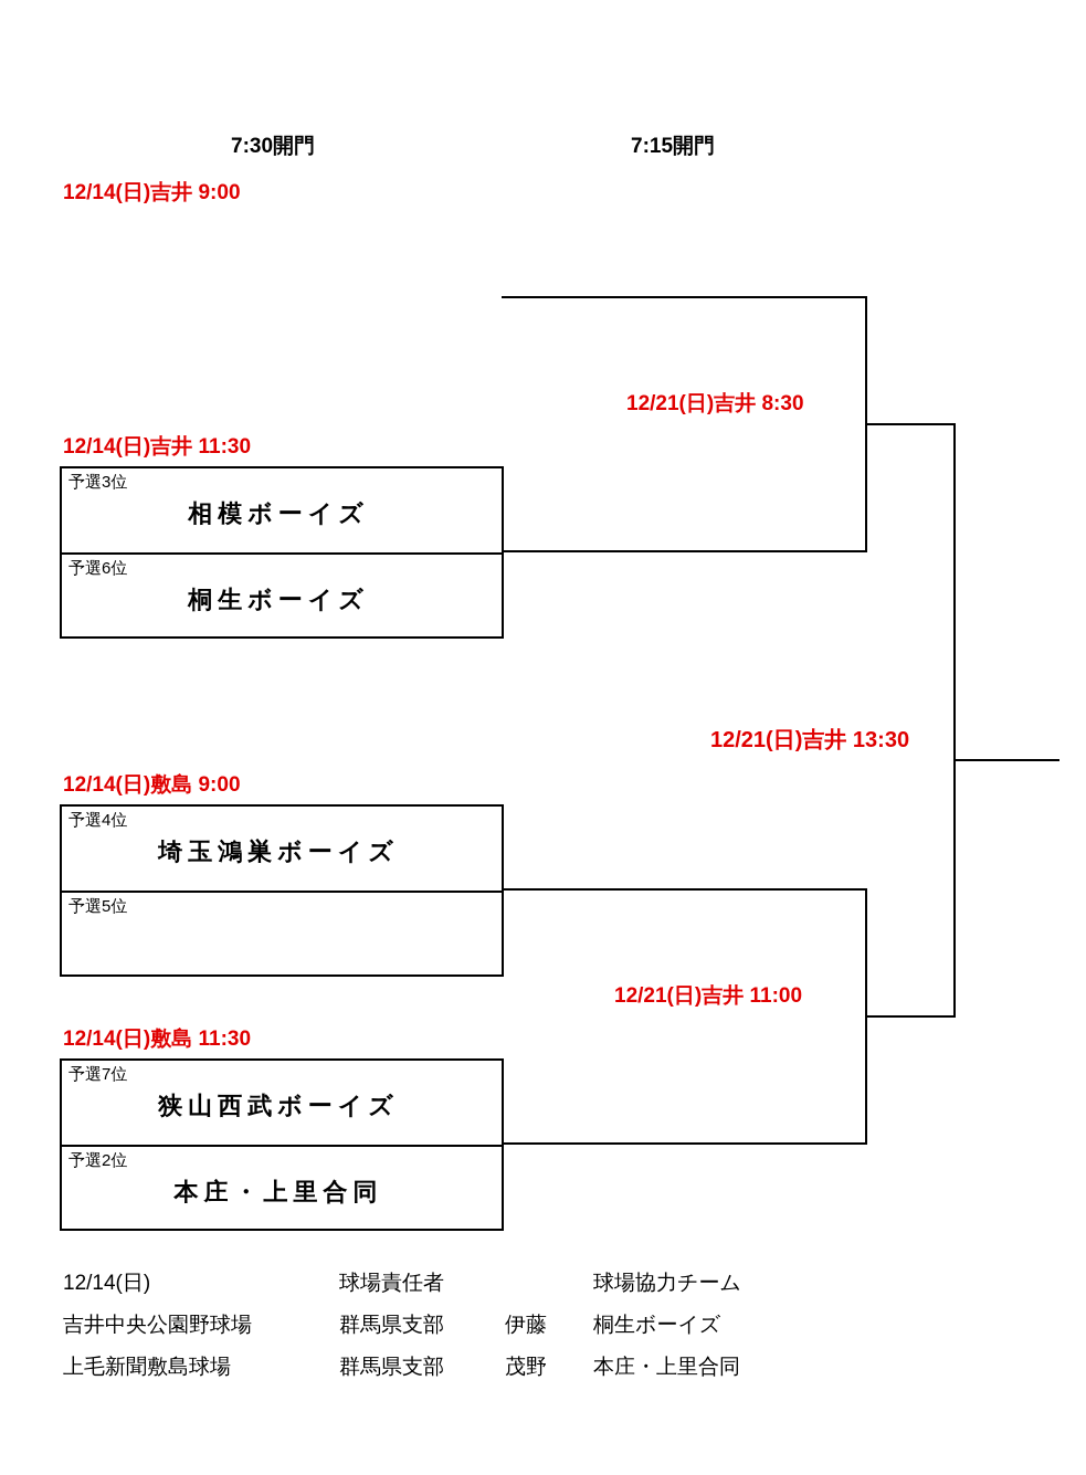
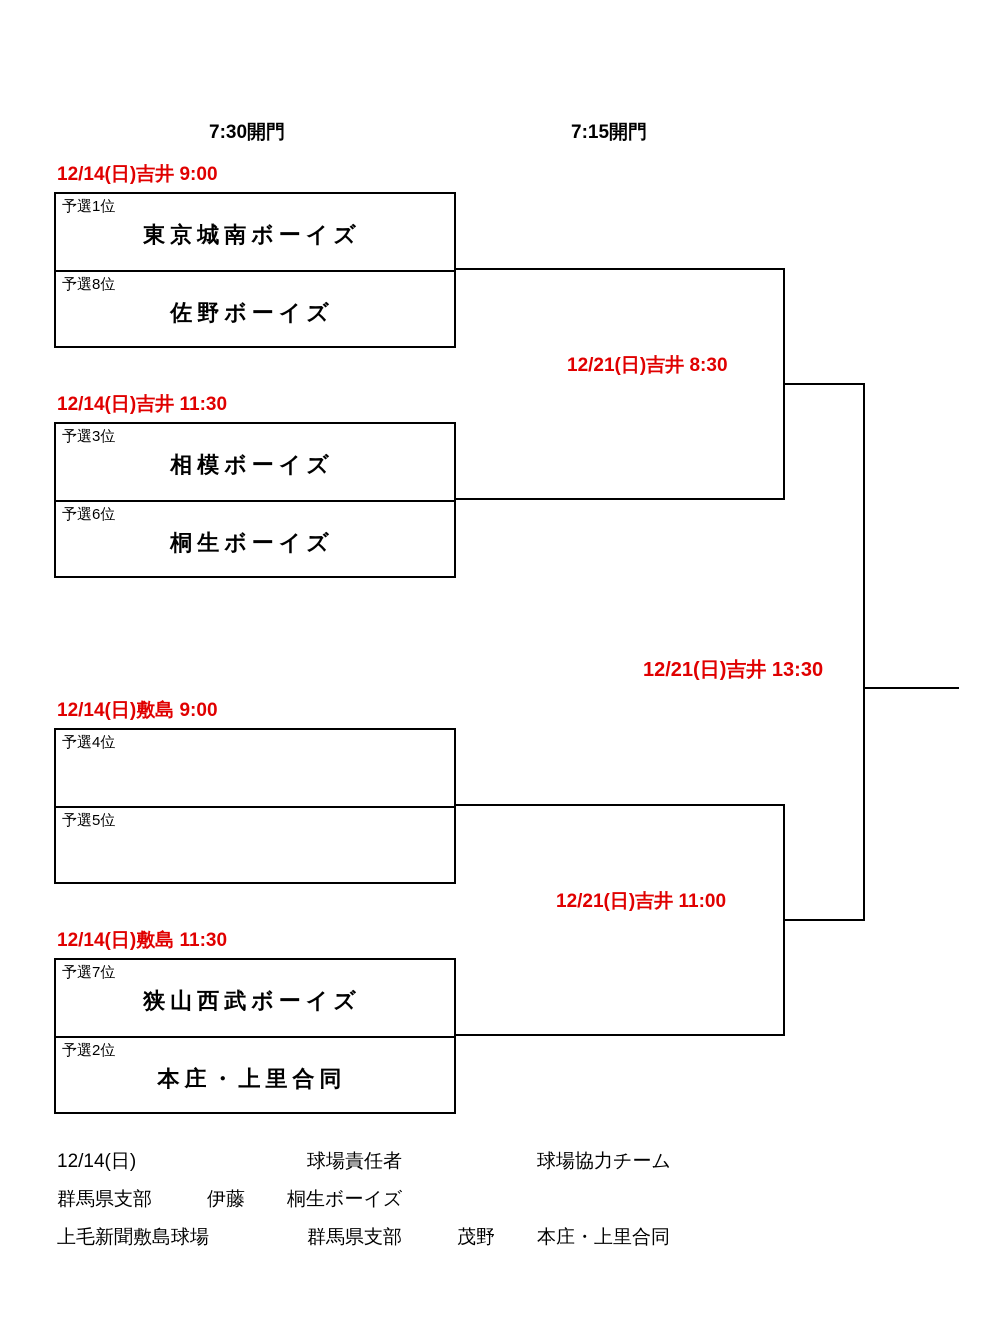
  7:30開門
  7:15開門
  12/14(日)吉井 9:00
+ 予選1位
+ 東京城南ボーイズ
+ 予選8位
+ 佐野ボーイズ
  12/14(日)吉井 11:30
  予選3位
  相模ボーイズ
  予選6位
  桐生ボーイズ
  12/14(日)敷島 9:00
  予選4位
- 埼玉鴻巣ボーイズ
  予選5位
  12/14(日)敷島 11:30
  予選7位
  狭山西武ボーイズ
  予選2位
  本庄・上里合同
  12/21(日)吉井 8:30
  12/21(日)吉井 11:00
  12/21(日)吉井 13:30
  12/14(日)
  球場責任者
  球場協力チーム
- 吉井中央公園野球場
  群馬県支部
  伊藤
  桐生ボーイズ
  上毛新聞敷島球場
  群馬県支部
  茂野
  本庄・上里合同
